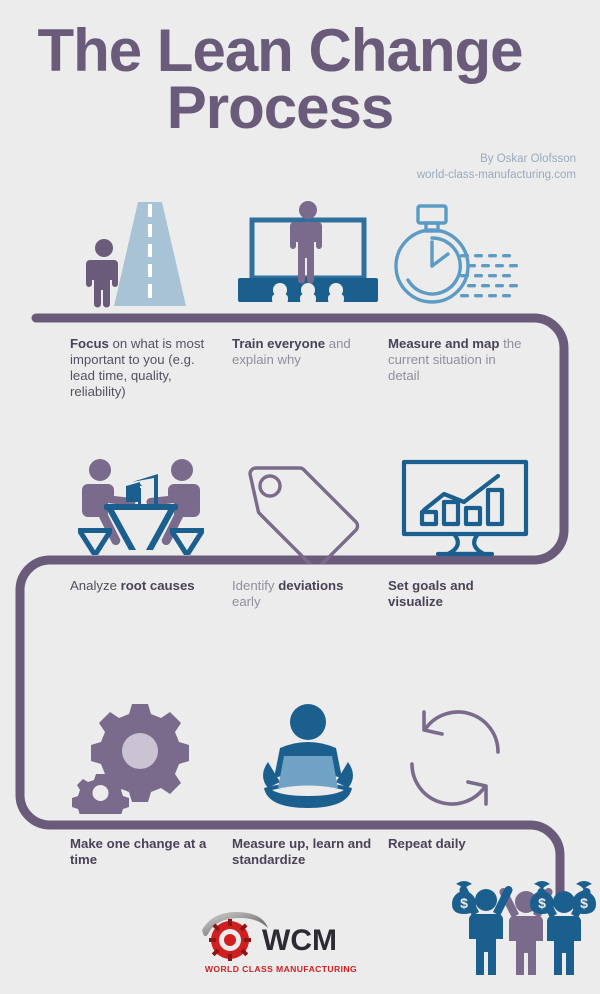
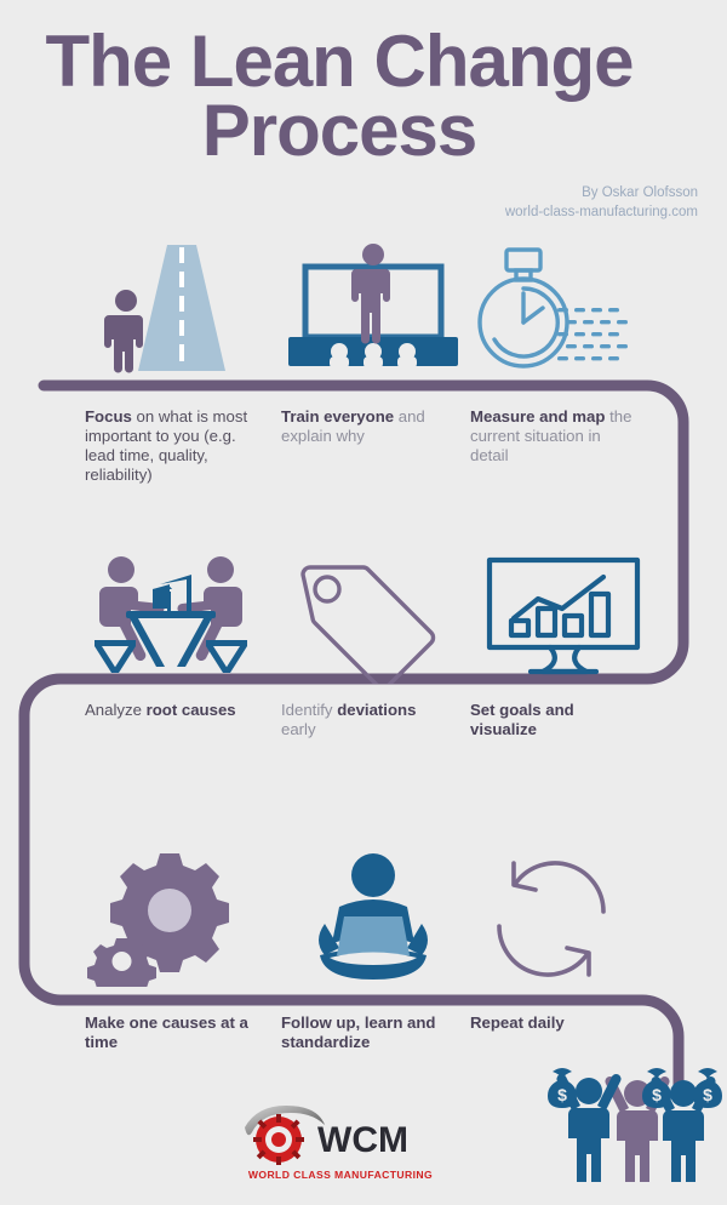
  The Lean Change
  Process
  By Oskar Olofsson
  world-class-manufacturing.com
  Focus on what is most important to you (e.g. lead time, quality, reliability)
  Train everyone and explain why
  Measure and map the current situation in detail
  Analyze root causes
  Identify deviations early
  Set goals and visualize
- Make one change at a time
+ Make one causes at a time
- Measure up, learn and standardize
+ Follow up, learn and standardize
  Repeat daily
  $
  $
  $
  WCM
  WORLD CLASS MANUFACTURING
